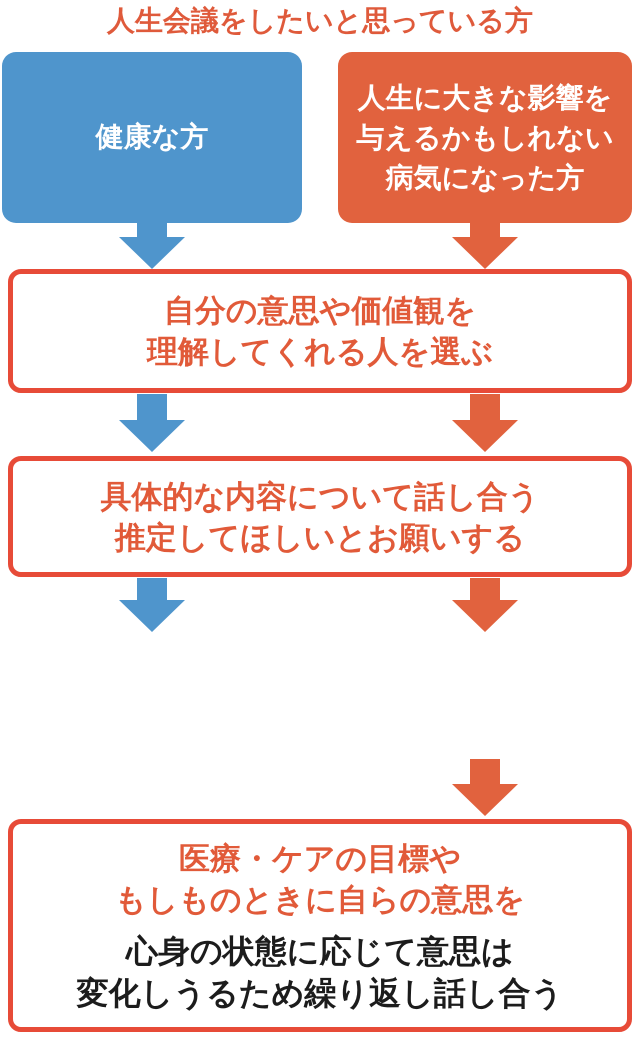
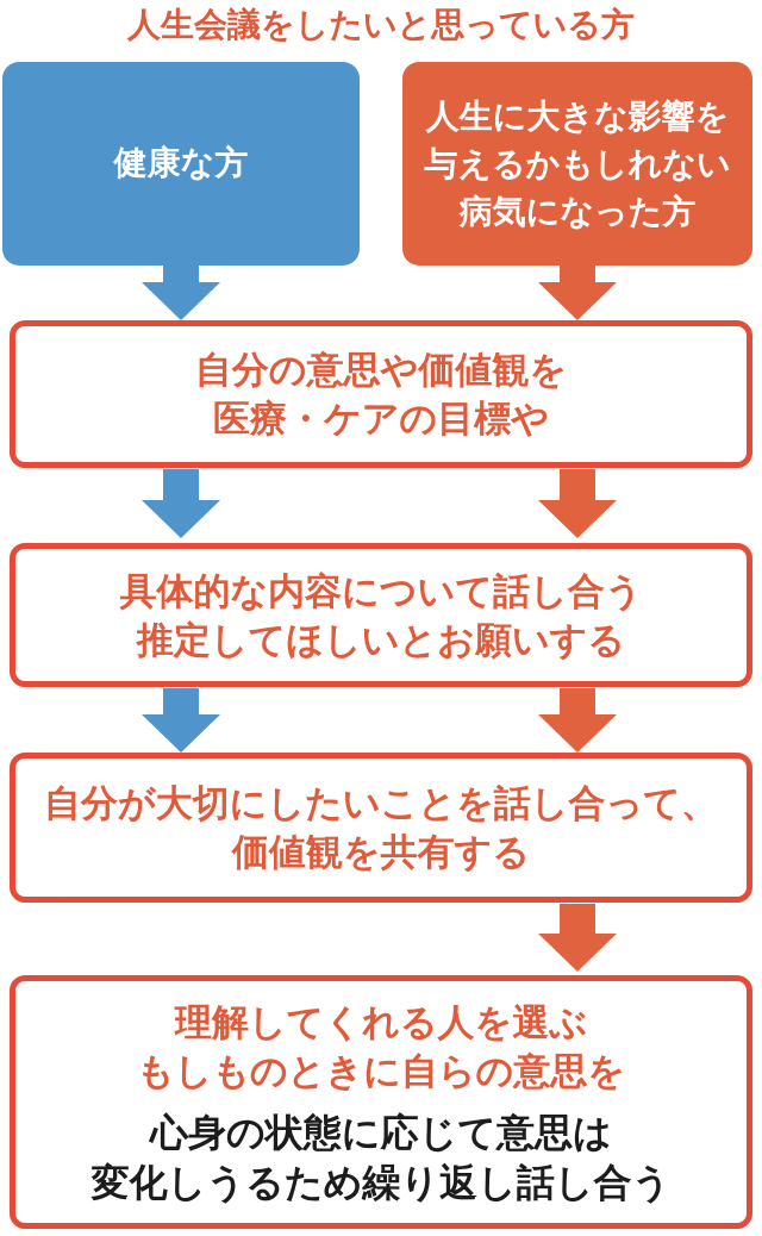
  人生会議をしたいと思っている方
  健康な方
  人生に大きな影響を
  与えるかもしれない
  病気になった方
  自分の意思や価値観を
- 理解してくれる人を選ぶ
+ 医療・ケアの目標や
  具体的な内容について話し合う
  推定してほしいとお願いする
+ 自分が大切にしたいことを話し合って、
+ 価値観を共有する
- 医療・ケアの目標や
+ 理解してくれる人を選ぶ
  もしものときに自らの意思を
  心身の状態に応じて意思は
  変化しうるため繰り返し話し合う
